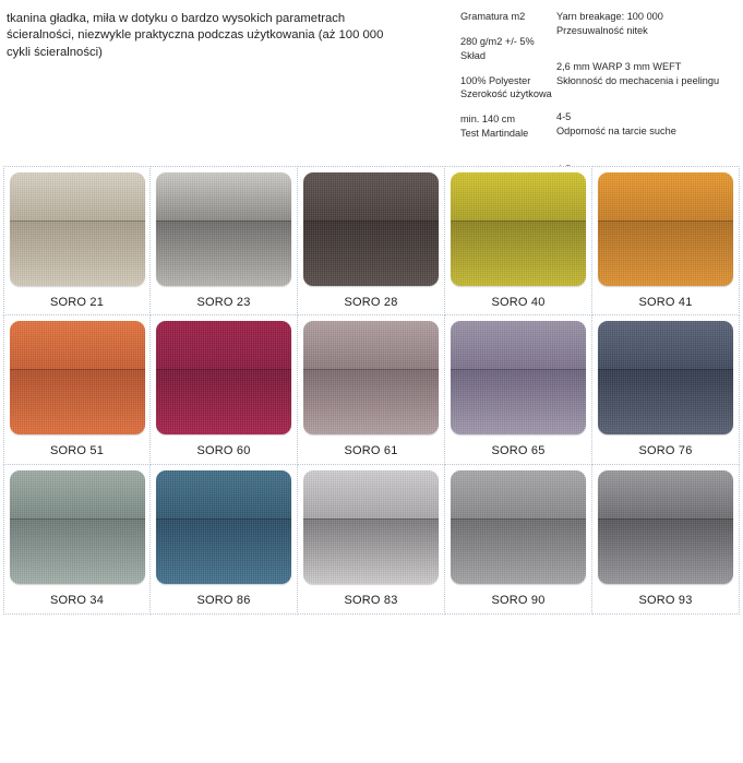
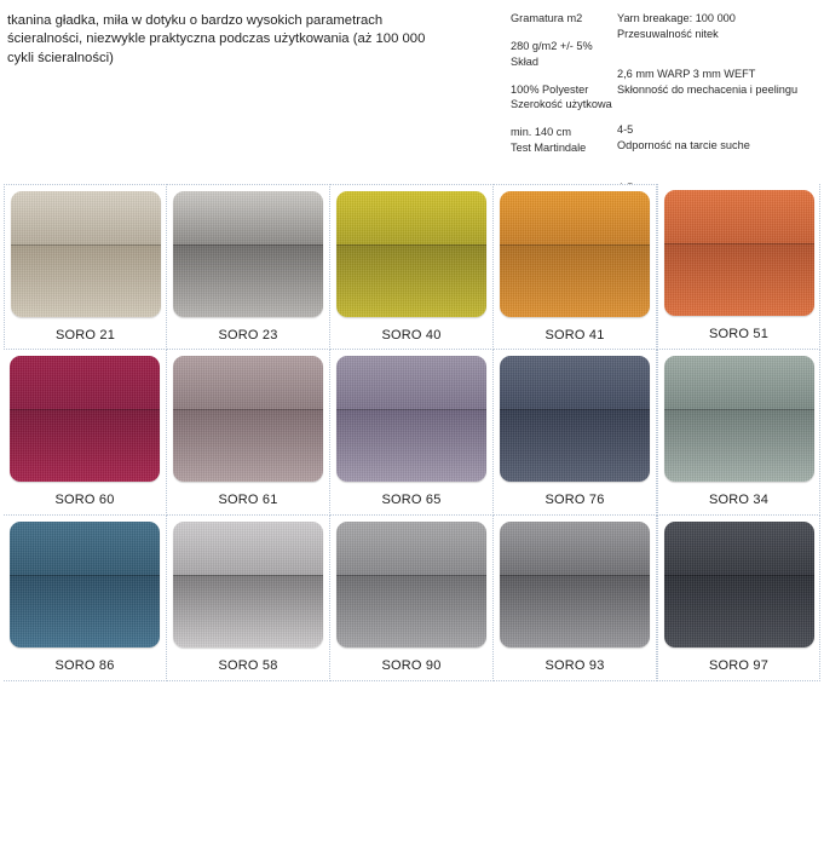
  tkanina gładka, miła w dotyku o bardzo wysokich parametrach ścieralności, niezwykle praktyczna podczas użytkowania (aż 100 000 cykli ścieralności)
  Gramatura m2
  280 g/m2 +/- 5%
  Skład
  100% Polyester
  Szerokość użytkowa
  min. 140 cm
  Test Martindale
  Yarn breakage: 100 000
  Przesuwalność nitek
  2,6 mm WARP 3 mm WEFT
  Skłonność do mechacenia i peelingu
  4-5
  Odporność na tarcie suche
  SORO 21
  SORO 23
- SORO 28
  SORO 40
  SORO 41
  SORO 51
  SORO 60
  SORO 61
  SORO 65
  SORO 76
  SORO 34
  SORO 86
- SORO 83
+ SORO 58
  SORO 90
  SORO 93
+ SORO 97
